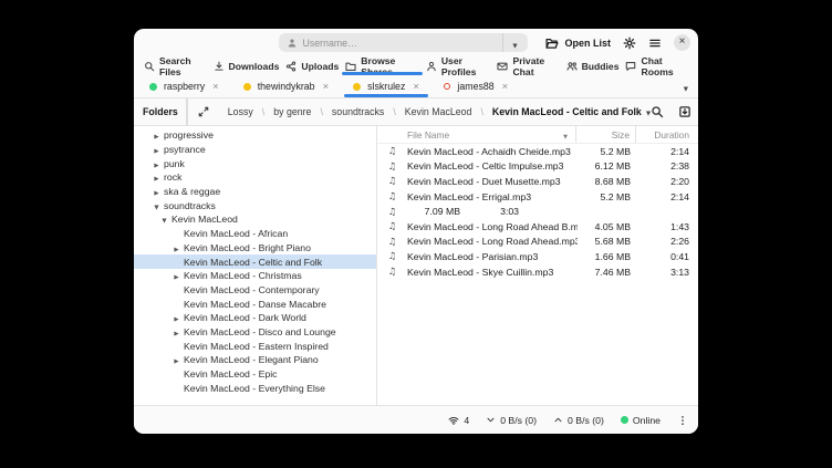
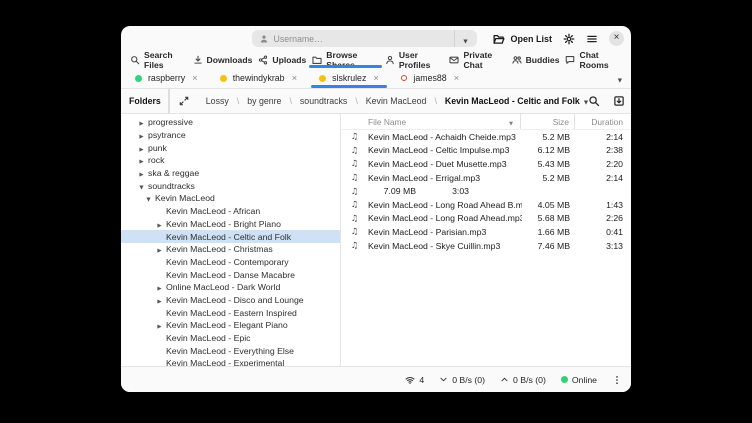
  Username…
  Open List
  Search Files
  Downloads
  Uploads
  User Profiles
  Private Chat
  Buddies
  Chat Rooms
  raspberry
  thewindykrab
  slskrulez
  james88
  Folders
  Lossy
  \
  by genre
  \
  soundtracks
  \
  Kevin MacLeod
  \
  Kevin MacLeod - Celtic and Folk
  progressive
  psytrance
  punk
  rock
  ska & reggae
  soundtracks
  Kevin MacLeod
  Kevin MacLeod - African
  Kevin MacLeod - Bright Piano
  Kevin MacLeod - Celtic and Folk
  Kevin MacLeod - Christmas
  Kevin MacLeod - Contemporary
  Kevin MacLeod - Danse Macabre
- Kevin MacLeod - Dark World
+ Online MacLeod - Dark World
  Kevin MacLeod - Disco and Lounge
  Kevin MacLeod - Eastern Inspired
  Kevin MacLeod - Elegant Piano
  Kevin MacLeod - Epic
  Kevin MacLeod - Everything Else
+ Kevin MacLeod - Experimental
  File Name
  Size
  Duration
  Kevin MacLeod - Achaidh Cheide.mp3
  5.2 MB
  2:14
  Kevin MacLeod - Celtic Impulse.mp3
  6.12 MB
  2:38
  Kevin MacLeod - Duet Musette.mp3
- 8.68 MB
+ 5.43 MB
  2:20
  Kevin MacLeod - Errigal.mp3
  5.2 MB
  2:14
  7.09 MB
  3:03
  Kevin MacLeod - Long Road Ahead B.m
  4.05 MB
  1:43
  Kevin MacLeod - Long Road Ahead.mp
  5.68 MB
  2:26
  Kevin MacLeod - Parisian.mp3
  1.66 MB
  0:41
  Kevin MacLeod - Skye Cuillin.mp3
  7.46 MB
  3:13
  4
  0 B/s (0)
  0 B/s (0)
  Online
